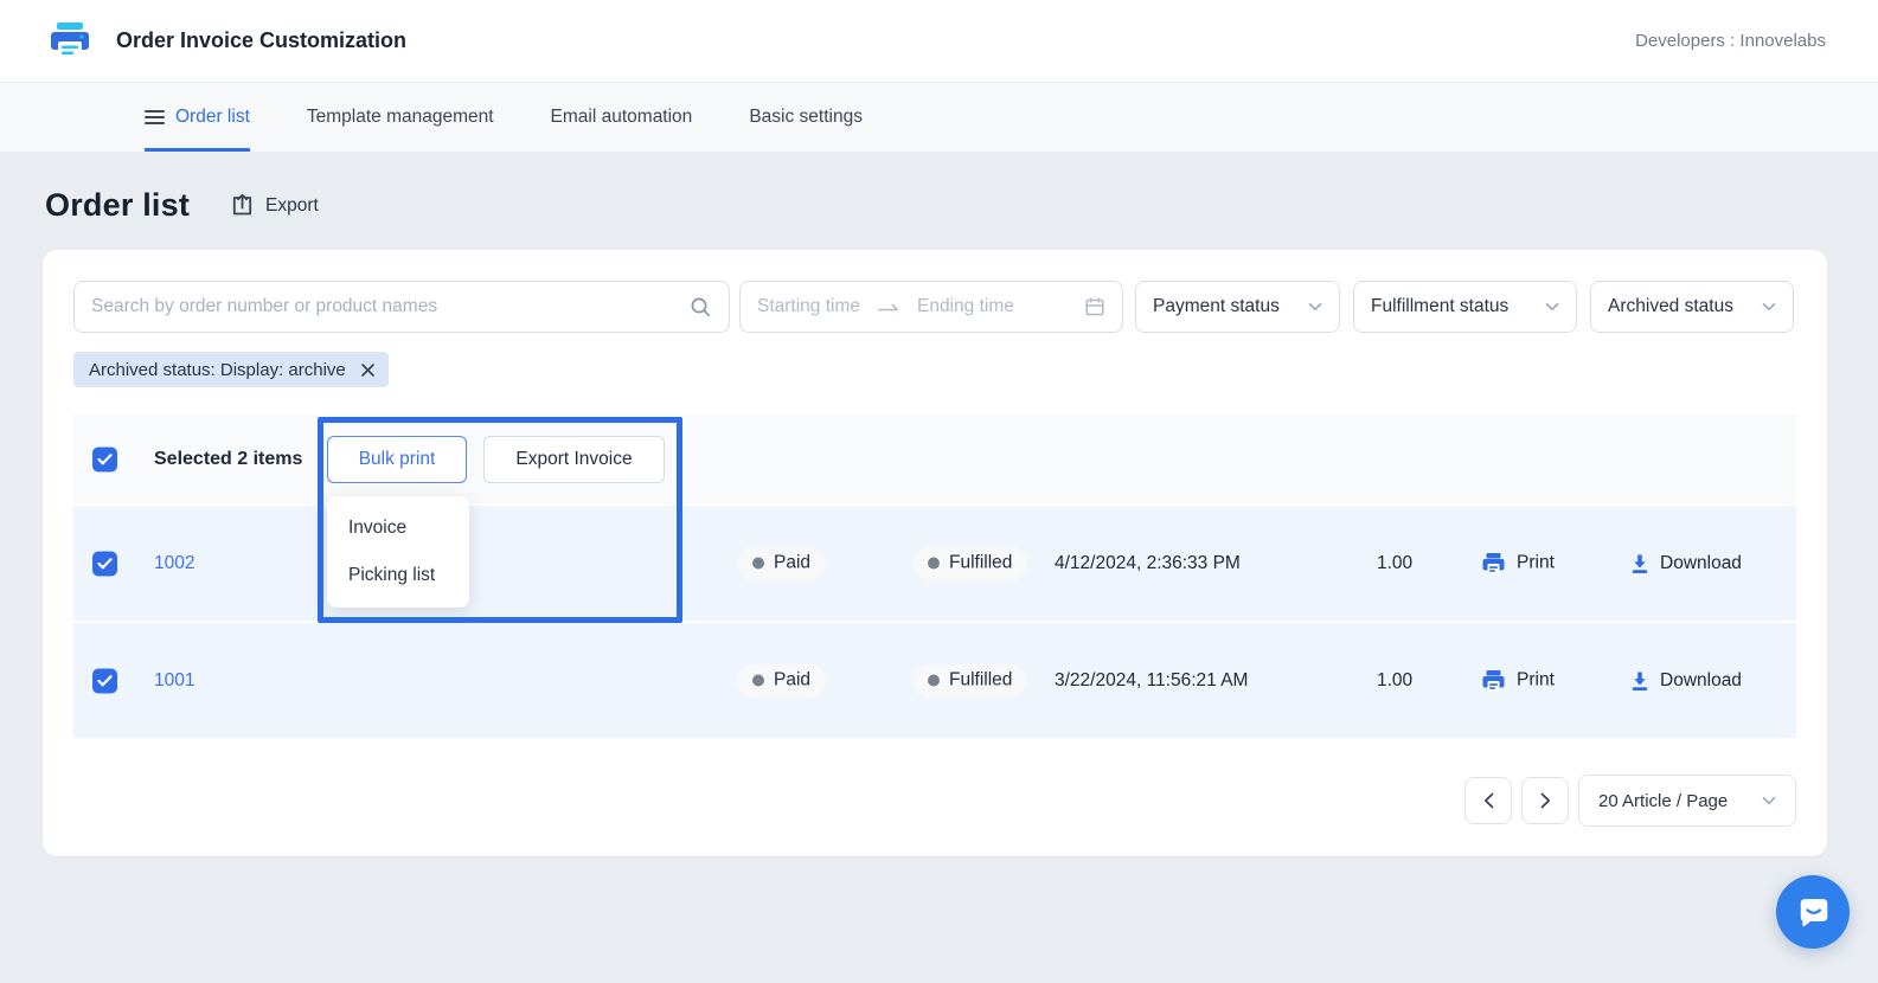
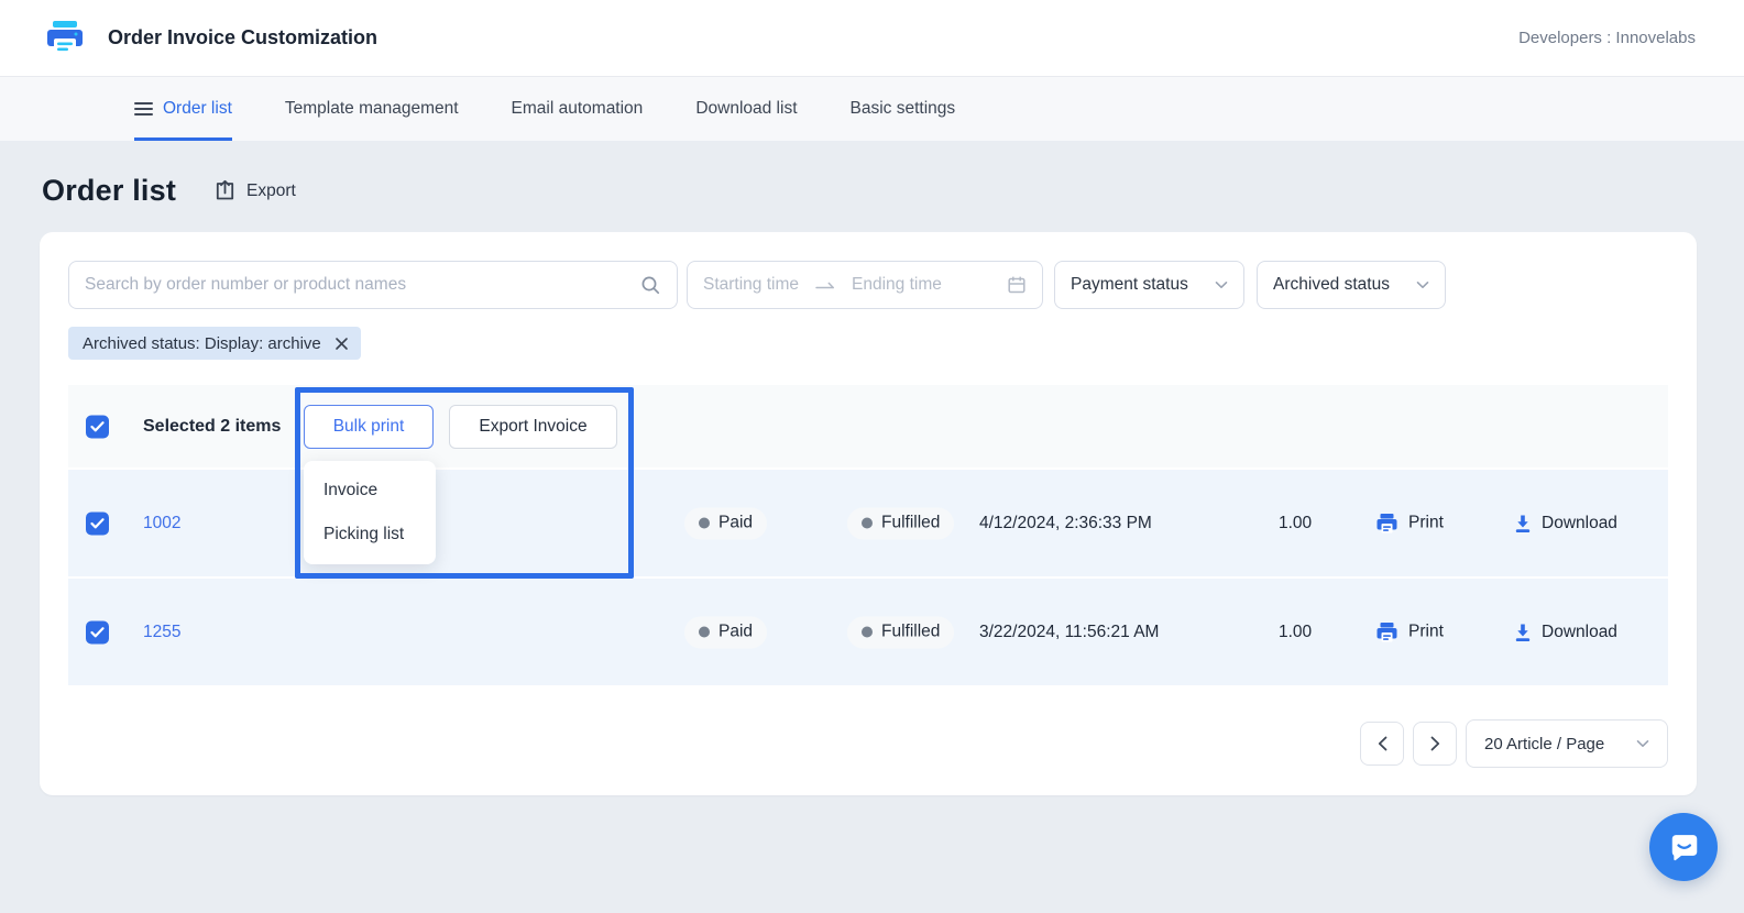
  Order Invoice Customization
  Developers : Innovelabs
  Order list
  Template management
  Email automation
+ Download list
  Basic settings
  Order list
  Export
  Search by order number or product names
  Starting time
  Ending time
  Payment status
- Fulfillment status
  Archived status
  Archived status: Display: archive
  Selected 2 items
  Bulk print
  Export Invoice
  Invoice
  Picking list
  1002
  Paid
  Fulfilled
  4/12/2024, 2:36:33 PM
  1.00
  Print
  Download
- 1001
+ 1255
  Paid
  Fulfilled
  3/22/2024, 11:56:21 AM
  1.00
  Print
  Download
  20 Article / Page
